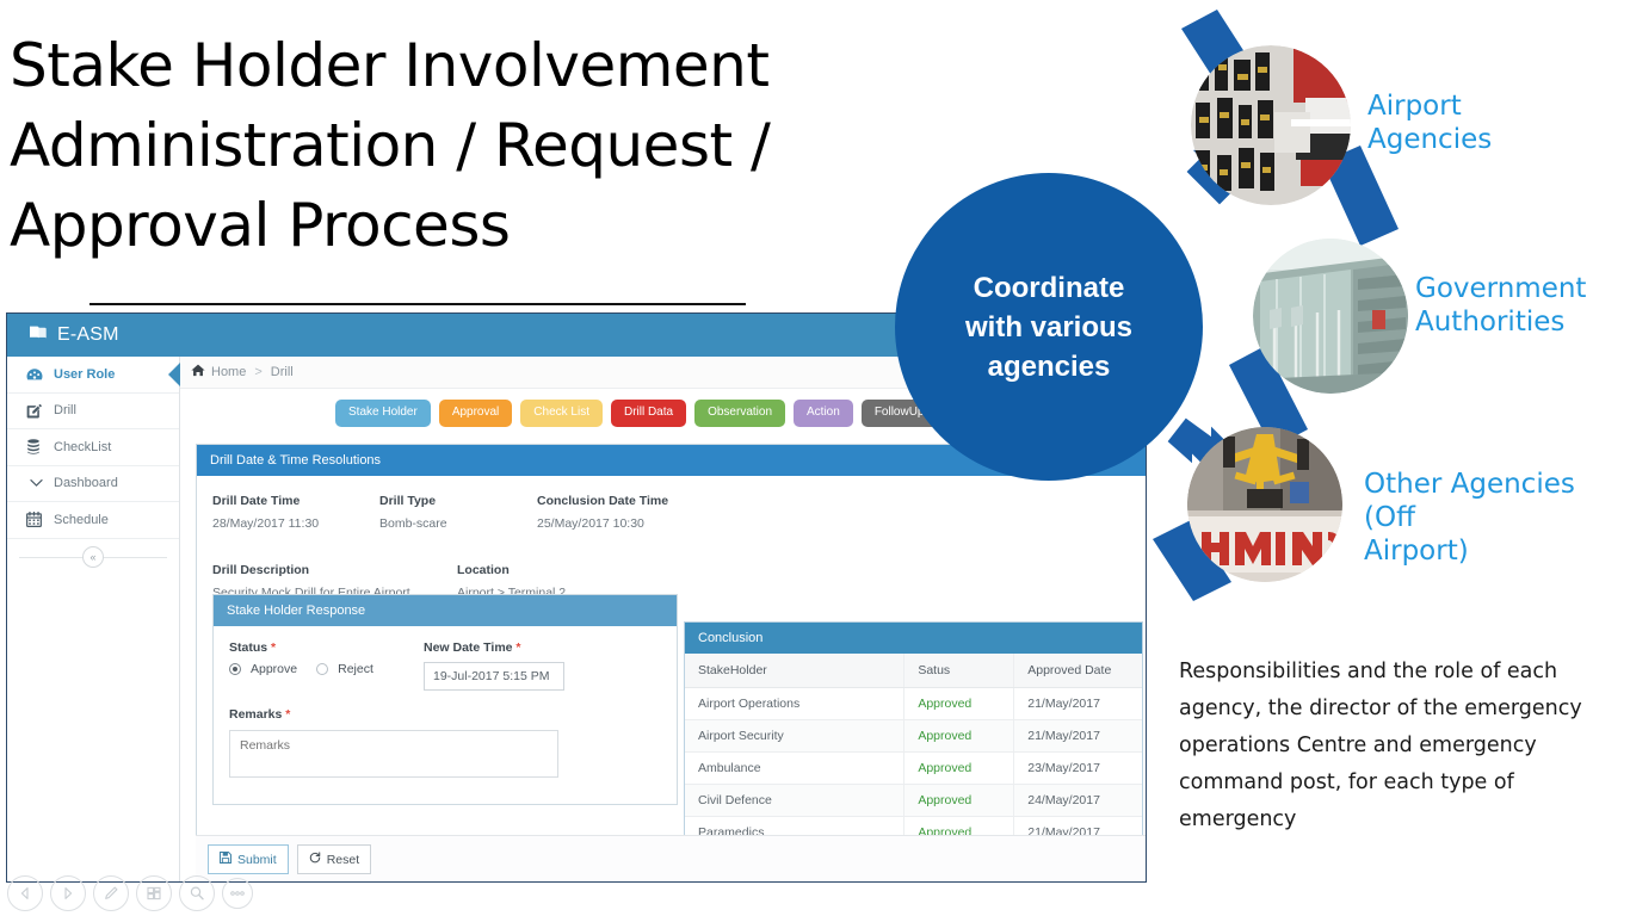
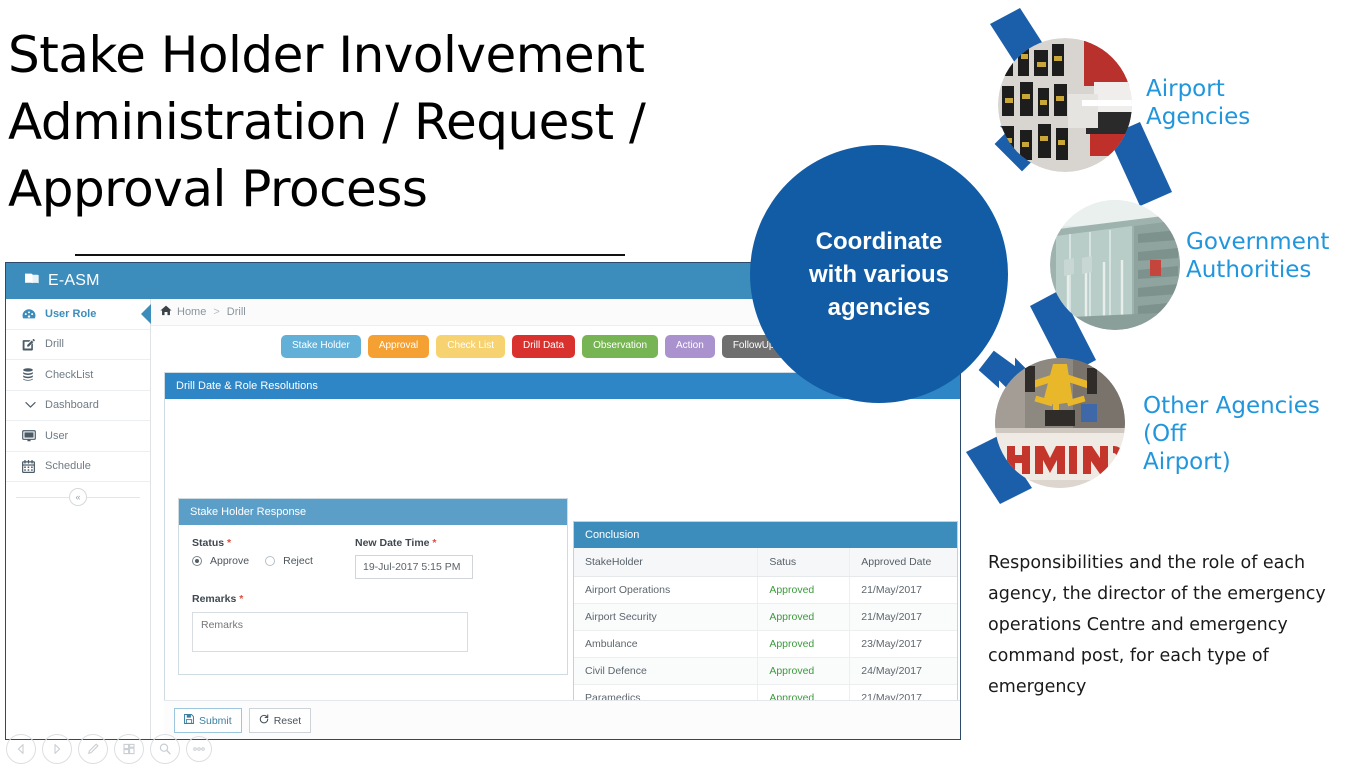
  Stake Holder Involvement
  Administration / Request /
  Approval Process
  E-ASM
  User Role
  Drill
  CheckList
  Dashboard
+ User
  Schedule
  «
  Home
  >
  Drill
  Stake Holder
  Approval
  Check List
  Drill Data
  Observation
  Action
  FollowU
- Drill Date & Time Resolutions
+ Drill Date & Role Resolutions
- Drill Date Time
- 28/May/2017 11:30
- Drill Type
- Bomb-scare
- Conclusion Date Time
- 25/May/2017 10:30
- Drill Description
- Security Mock Drill for Entire Airport
- Location
- Airport > Terminal 2
  Stake Holder Response
  Status *
  Approve
  Reject
  New Date Time *
  19-Jul-2017 5:15 PM
  Remarks *
  Remarks
  Conclusion
  StakeHolder	Satus	Approved Date
  Airport Operations	Approved	21/May/2017
  Airport Security	Approved	21/May/2017
  Ambulance	Approved	23/May/2017
  Civil Defence	Approved	24/May/2017
  Paramedics	Approved	21/May/2017
  Submit
  Reset
  Coordinate
  with various
  agencies
  Airport
  Agencies
  Government
  Authorities
  Other Agencies (Off
  Airport)
  Responsibilities and the role of each agency, the director of the emergency operations Centre and emergency command post, for each type of emergency
